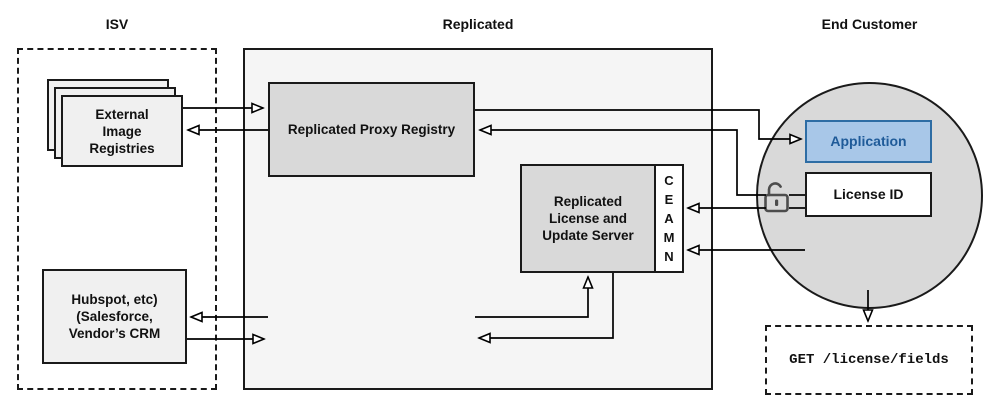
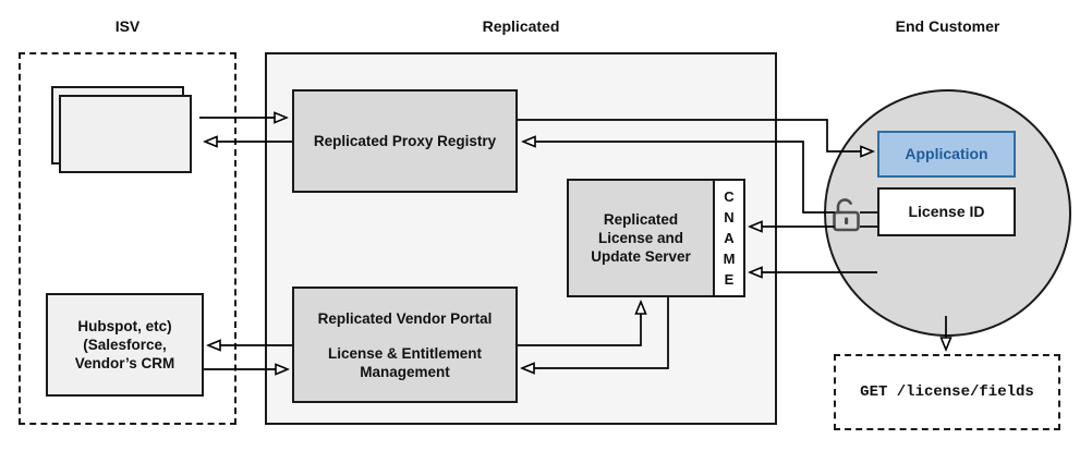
  ISV
  Replicated
  End Customer
- External
- Image
- Registries
  Hubspot, etc)
  (Salesforce,
  Vendor’s CRM
  Replicated Proxy Registry
  Replicated
  License and
  Update Server
  C
- E
+ N
  A
  M
- N
+ E
+ Replicated Vendor Portal
+ License & Entitlement Management
  Application
  License ID
  GET /license/fields
